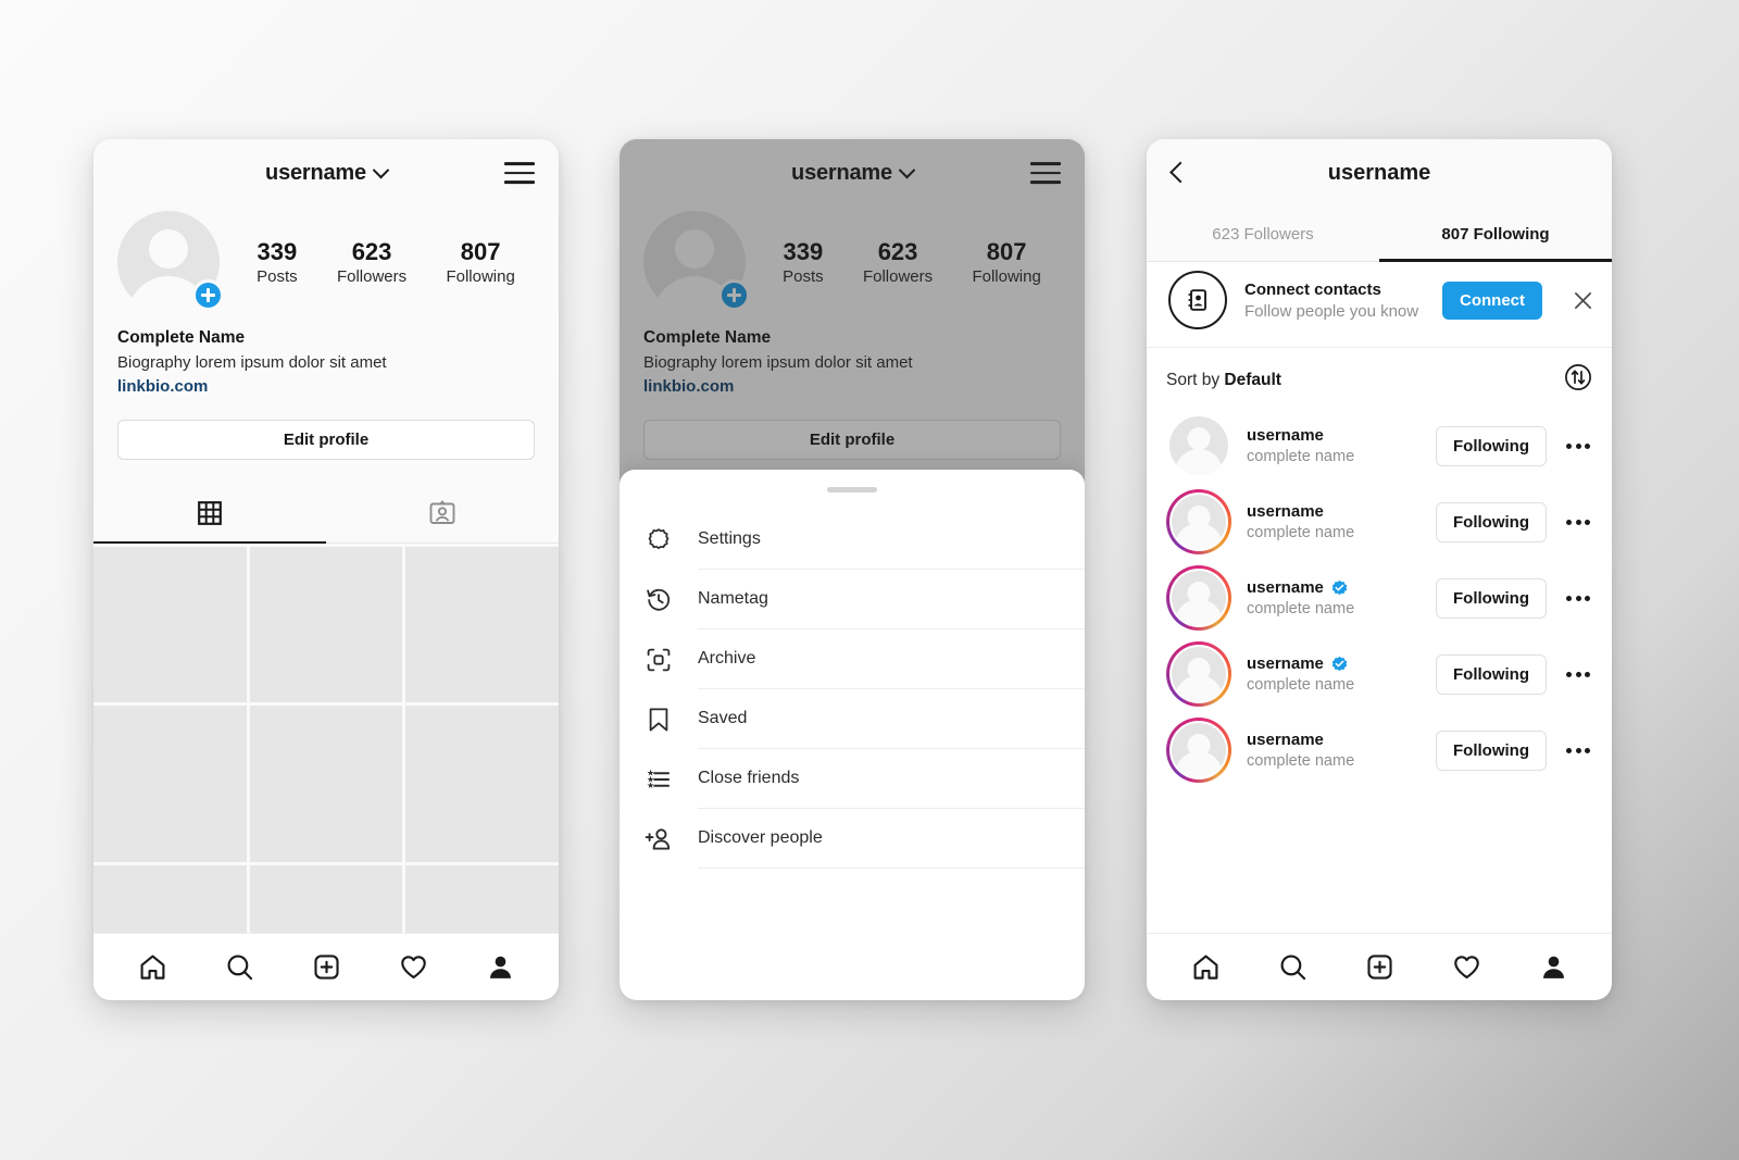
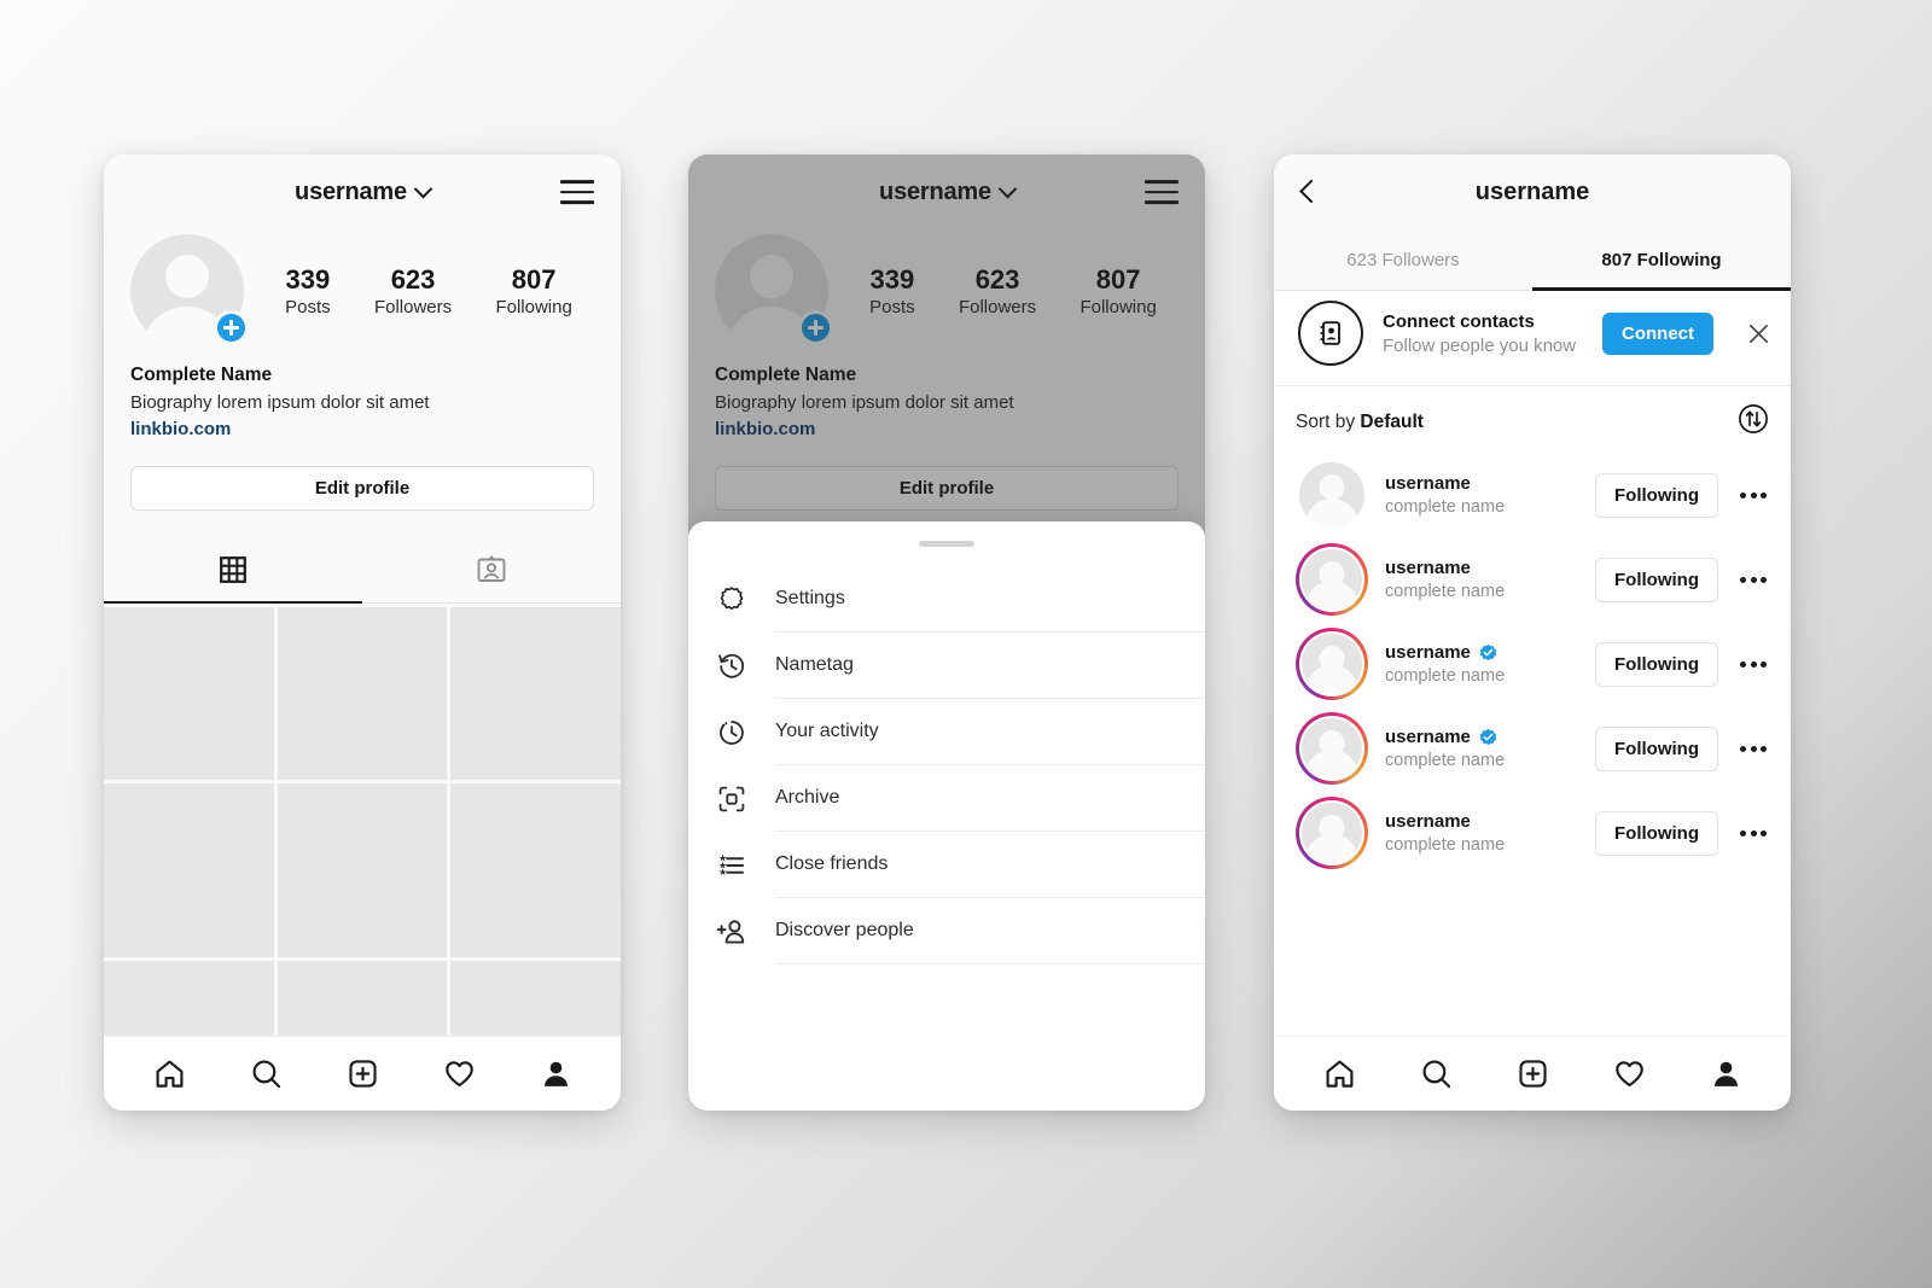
  username
  339
  Posts
  623
  Followers
  807
  Following
  Complete Name
  Biography lorem ipsum dolor sit amet
  linkbio.com
  Edit profile
  username
  339
  Posts
  623
  Followers
  807
  Following
  Complete Name
  Biography lorem ipsum dolor sit amet
  linkbio.com
  Edit profile
  Settings
  Nametag
+ Your activity
  Archive
- Saved
  ★
  ★
  ★
  Close friends
  Discover people
  username
  623 Followers
  807 Following
  Connect contacts
  Follow people you know
  Connect
  Sort by Default
  username
  complete name
  Following
  username
  complete name
  Following
  username
  complete name
  Following
  username
  complete name
  Following
  username
  complete name
  Following
